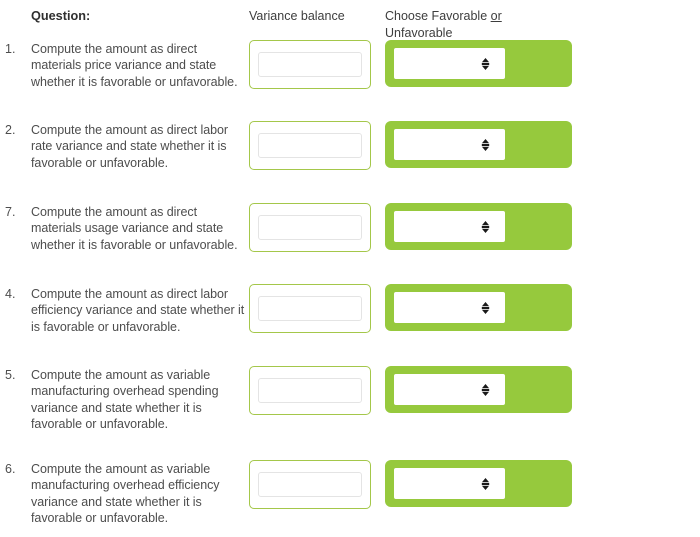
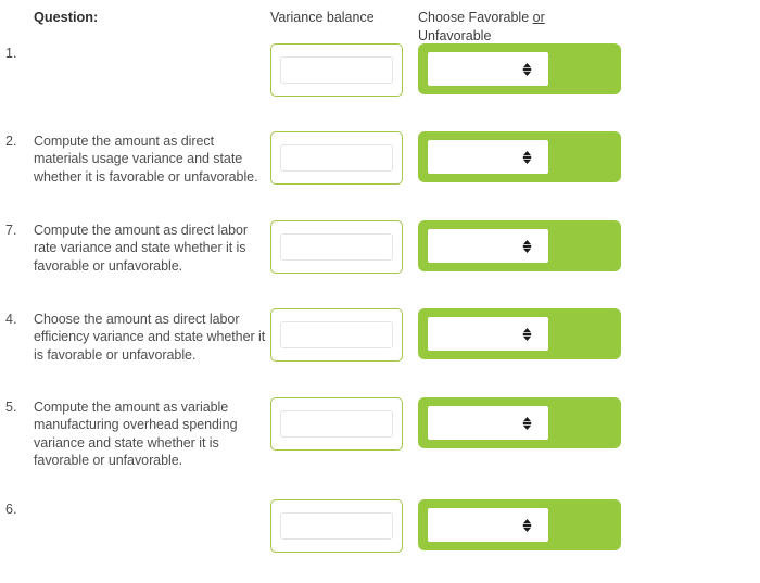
  Question:
  Variance balance
  Choose Favorable or
  Unfavorable
  1.
- Compute the amount as direct materials price variance and state whether it is favorable or unfavorable.
  2.
- Compute the amount as direct labor rate variance and state whether it is favorable or unfavorable.
+ Compute the amount as direct materials usage variance and state whether it is favorable or unfavorable.
  7.
- Compute the amount as direct materials usage variance and state whether it is favorable or unfavorable.
+ Compute the amount as direct labor rate variance and state whether it is favorable or unfavorable.
  4.
- Compute the amount as direct labor efficiency variance and state whether it is favorable or unfavorable.
+ Choose the amount as direct labor efficiency variance and state whether it is favorable or unfavorable.
  5.
  Compute the amount as variable manufacturing overhead spending variance and state whether it is favorable or unfavorable.
  6.
- Compute the amount as variable manufacturing overhead efficiency variance and state whether it is favorable or unfavorable.
